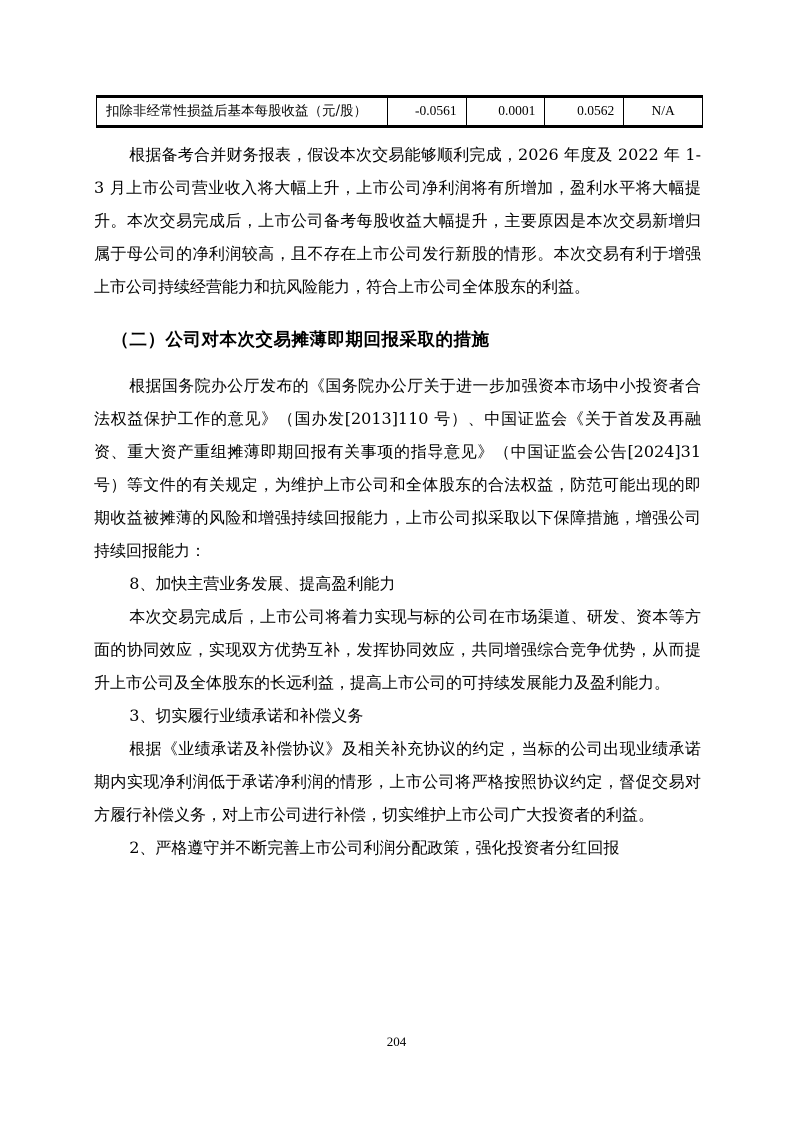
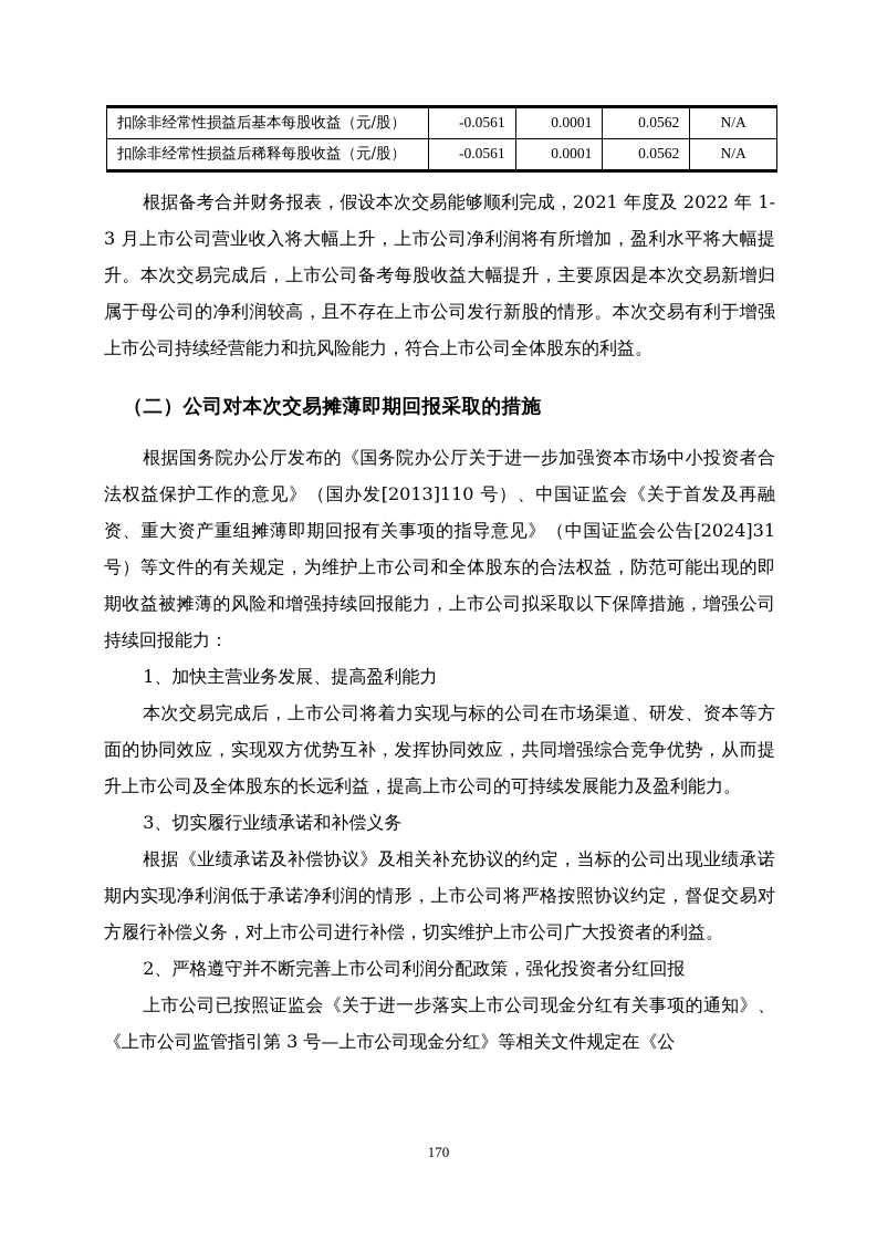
  扣除非经常性损益后基本每股收益（元/股）	-0.0561	0.0001	0.0562	N/A
+ 扣除非经常性损益后稀释每股收益（元/股）	-0.0561	0.0001	0.0562	N/A
- 根据备考合并财务报表，假设本次交易能够顺利完成，2026 年度及 2022 年 1-3 月上市公司营业收入将大幅上升，上市公司净利润将有所增加，盈利水平将大幅提升。本次交易完成后，上市公司备考每股收益大幅提升，主要原因是本次交易新增归属于母公司的净利润较高，且不存在上市公司发行新股的情形。本次交易有利于增强上市公司持续经营能力和抗风险能力，符合上市公司全体股东的利益。
+ 根据备考合并财务报表，假设本次交易能够顺利完成，2021 年度及 2022 年 1-3 月上市公司营业收入将大幅上升，上市公司净利润将有所增加，盈利水平将大幅提升。本次交易完成后，上市公司备考每股收益大幅提升，主要原因是本次交易新增归属于母公司的净利润较高，且不存在上市公司发行新股的情形。本次交易有利于增强上市公司持续经营能力和抗风险能力，符合上市公司全体股东的利益。
  （二）公司对本次交易摊薄即期回报采取的措施
  根据国务院办公厅发布的《国务院办公厅关于进一步加强资本市场中小投资者合法权益保护工作的意见》（国办发[2013]110 号）、中国证监会《关于首发及再融资、重大资产重组摊薄即期回报有关事项的指导意见》（中国证监会公告[2024]31 号）等文件的有关规定，为维护上市公司和全体股东的合法权益，防范可能出现的即期收益被摊薄的风险和增强持续回报能力，上市公司拟采取以下保障措施，增强公司持续回报能力：
- 8、加快主营业务发展、提高盈利能力
+ 1、加快主营业务发展、提高盈利能力
  本次交易完成后，上市公司将着力实现与标的公司在市场渠道、研发、资本等方面的协同效应，实现双方优势互补，发挥协同效应，共同增强综合竞争优势，从而提升上市公司及全体股东的长远利益，提高上市公司的可持续发展能力及盈利能力。
  3、切实履行业绩承诺和补偿义务
  根据《业绩承诺及补偿协议》及相关补充协议的约定，当标的公司出现业绩承诺期内实现净利润低于承诺净利润的情形，上市公司将严格按照协议约定，督促交易对方履行补偿义务，对上市公司进行补偿，切实维护上市公司广大投资者的利益。
  2、严格遵守并不断完善上市公司利润分配政策，强化投资者分红回报
+ 上市公司已按照证监会《关于进一步落实上市公司现金分红有关事项的通知》、《上市公司监管指引第 3 号—上市公司现金分红》等相关文件规定在《公
- 204
+ 170
